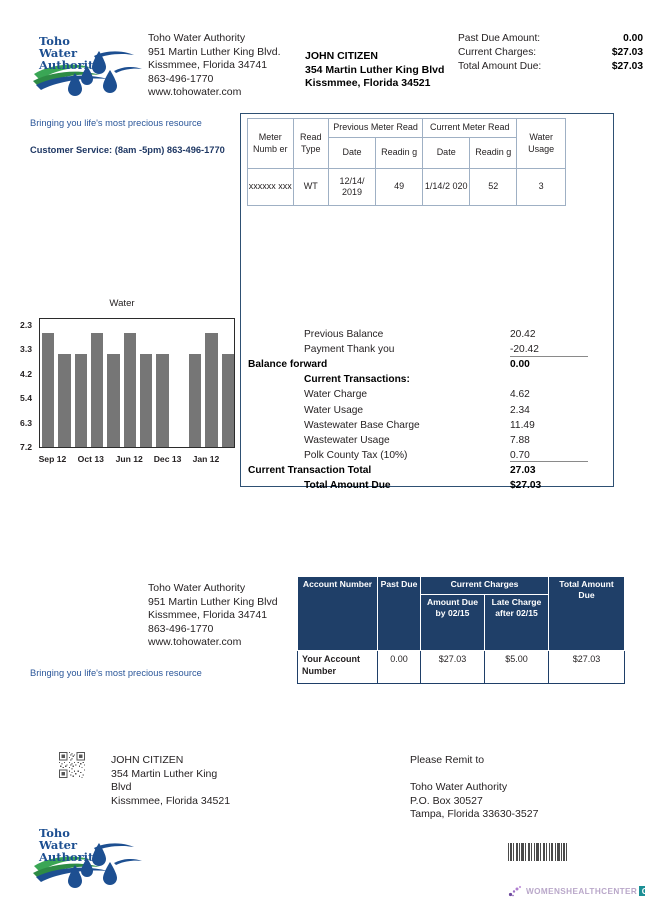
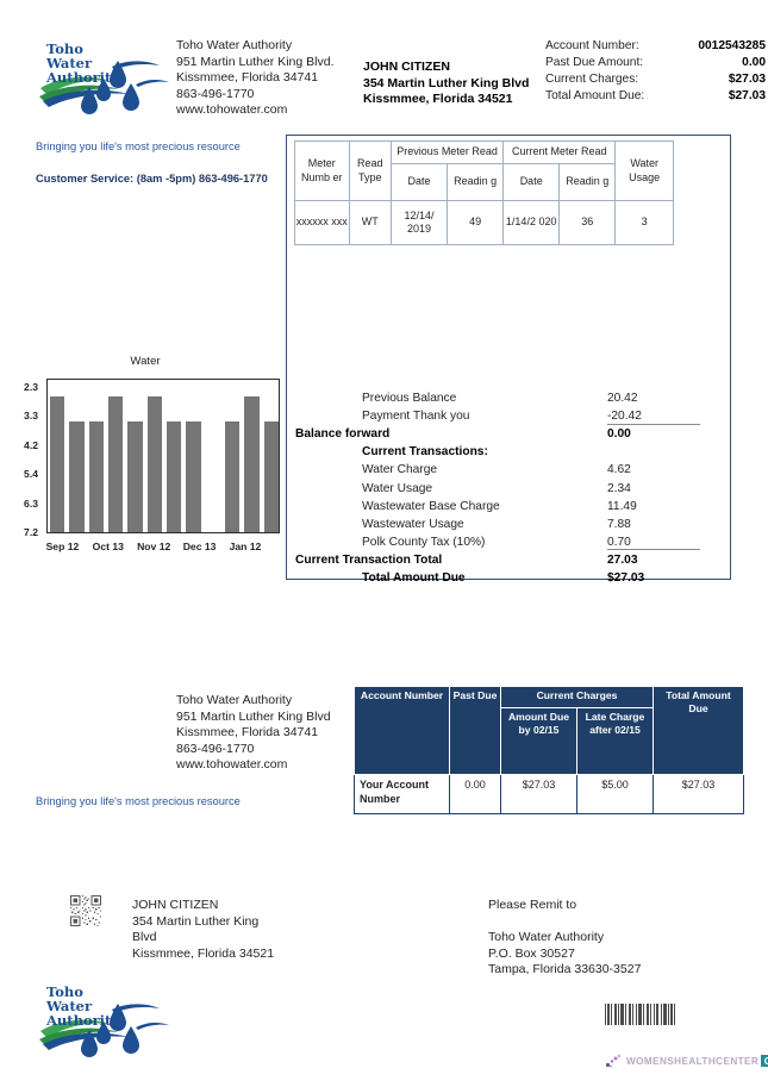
  Toho
  Water
  Authority
  Toho Water Authority
  951 Martin Luther King Blvd.
  Kissmmee, Florida 34741
  863-496-1770
  www.tohowater.com
  JOHN CITIZEN
  354 Martin Luther King Blvd
  Kissmmee, Florida 34521
+ Account Number:
+ 0012543285
  Past Due Amount:
  0.00
  Current Charges:
  $27.03
  Total Amount Due:
  $27.03
  Bringing you life's most precious resource
  Customer Service: (8am -5pm) 863-496-1770
  Meter Numb er	Read Type	Previous Meter Read	Current Meter Read	Water Usage
  Date	Readin g	Date	Readin g
- xxxxxx xxx	WT	12/14/ 2019	49	1/14/2 020	52	3
+ xxxxxx xxx	WT	12/14/ 2019	49	1/14/2 020	36	3
  Previous Balance
  20.42
  Payment Thank you
  -20.42
  Balance forward
  0.00
  Current Transactions:
  Water Charge
  4.62
  Water Usage
  2.34
  Wastewater Base Charge
  11.49
  Wastewater Usage
  7.88
  Polk County Tax (10%)
  0.70
  Current Transaction Total
  27.03
  Total Amount Due
  $27.03
  Water
  2.3
  3.3
  4.2
  5.4
  6.3
  7.2
  Sep 12
  Oct 13
- Jun 12
+ Nov 12
  Dec 13
  Jan 12
  Toho
  Water
  Authority
  Toho Water Authority
  951 Martin Luther King Blvd
  Kissmmee, Florida 34741
  863-496-1770
  www.tohowater.com
  Bringing you life's most precious resource
  Account Number	Past Due	Current Charges	Total Amount Due
  Amount Due by 02/15	Late Charge after 02/15
  Your Account Number	0.00	$27.03	$5.00	$27.03
  JOHN CITIZEN
  354 Martin Luther King
  Blvd
  Kissmmee, Florida 34521
  Please Remit to
  Toho Water Authority
  P.O. Box 30527
  Tampa, Florida 33630-3527
  WOMENSHEALTHCENTER
